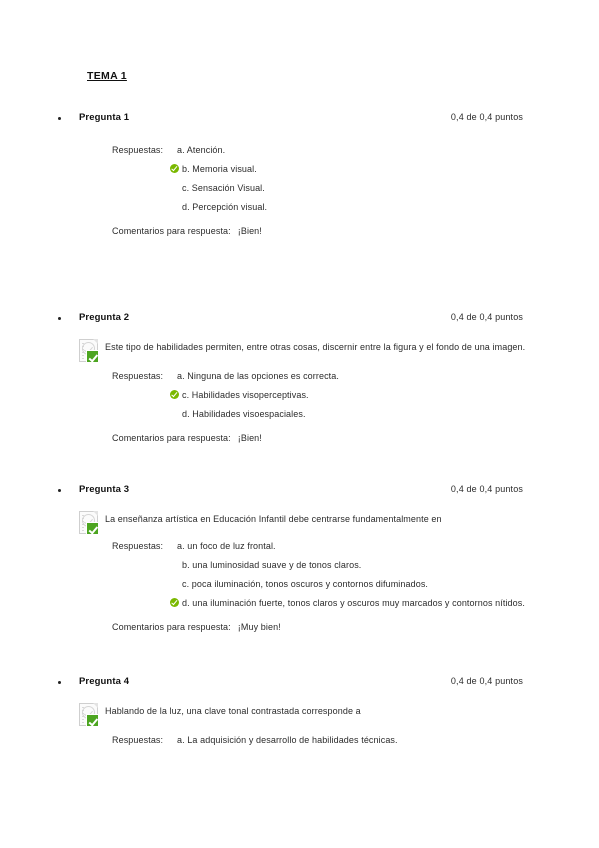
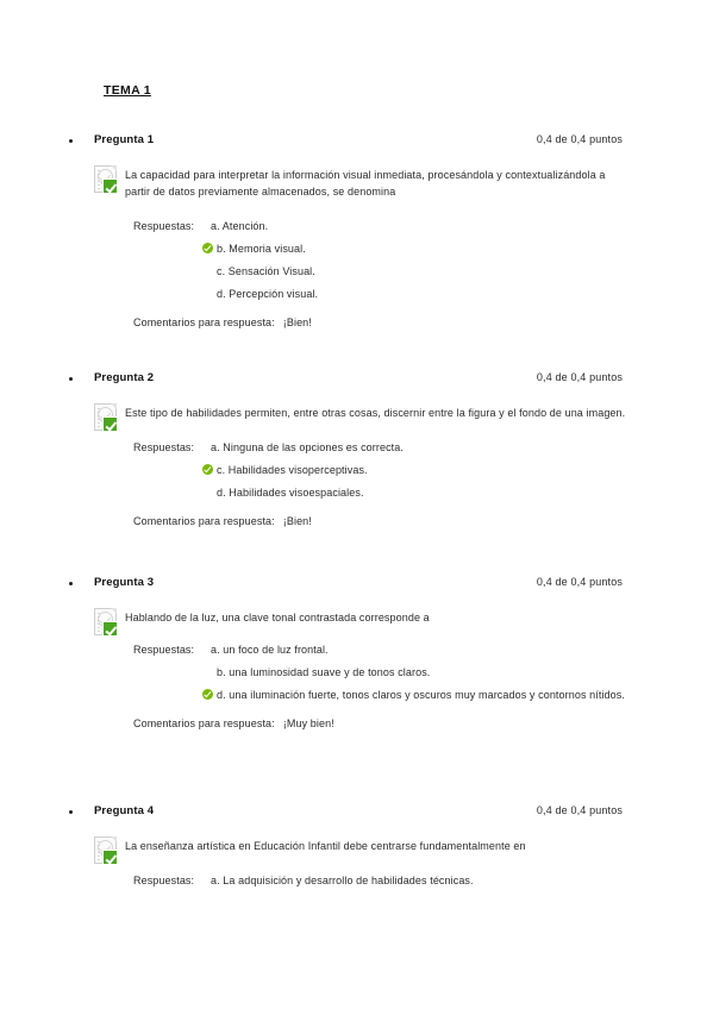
  TEMA 1
  Pregunta 1
  0,4 de 0,4 puntos
+ La capacidad para interpretar la información visual inmediata, procesándola y contextualizándola a partir de datos previamente almacenados, se denomina
  Respuestas:
  a. Atención.
  b. Memoria visual.
  c. Sensación Visual.
  d. Percepción visual.
  Comentarios para respuesta: ¡Bien!
  Pregunta 2
  0,4 de 0,4 puntos
  Este tipo de habilidades permiten, entre otras cosas, discernir entre la figura y el fondo de una imagen.
  Respuestas:
  a. Ninguna de las opciones es correcta.
  c. Habilidades visoperceptivas.
  d. Habilidades visoespaciales.
  Comentarios para respuesta: ¡Bien!
  Pregunta 3
  0,4 de 0,4 puntos
- La enseñanza artística en Educación Infantil debe centrarse fundamentalmente en
+ Hablando de la luz, una clave tonal contrastada corresponde a
  Respuestas:
  a. un foco de luz frontal.
  b. una luminosidad suave y de tonos claros.
- c. poca iluminación, tonos oscuros y contornos difuminados.
  d. una iluminación fuerte, tonos claros y oscuros muy marcados y contornos nítidos.
  Comentarios para respuesta: ¡Muy bien!
  Pregunta 4
  0,4 de 0,4 puntos
- Hablando de la luz, una clave tonal contrastada corresponde a
+ La enseñanza artística en Educación Infantil debe centrarse fundamentalmente en
  Respuestas:
  a. La adquisición y desarrollo de habilidades técnicas.
